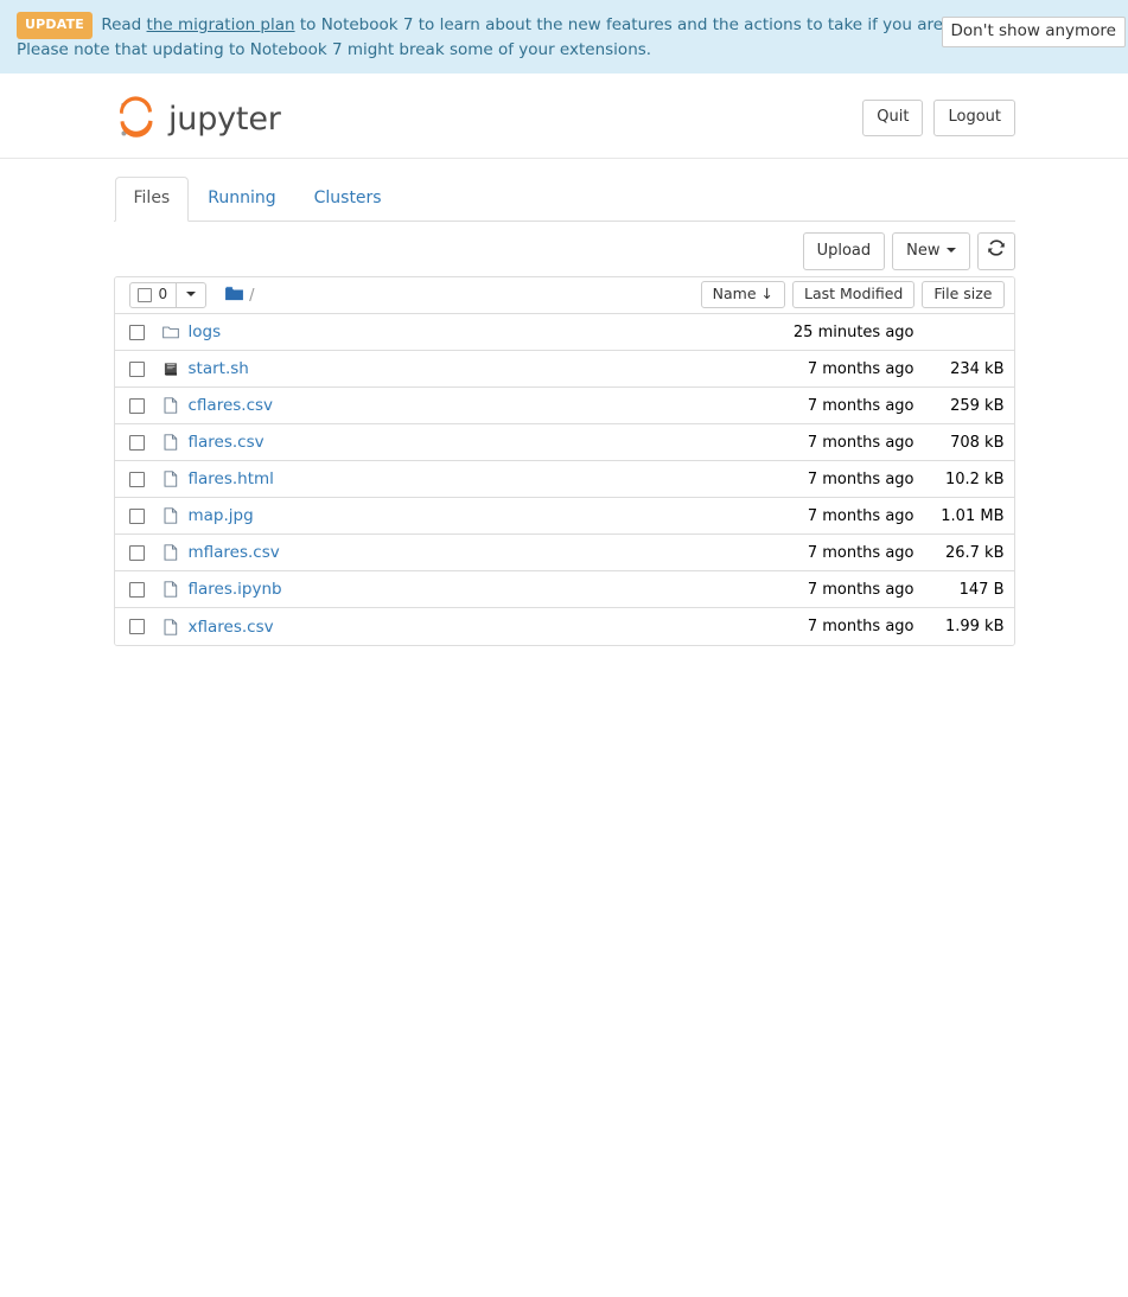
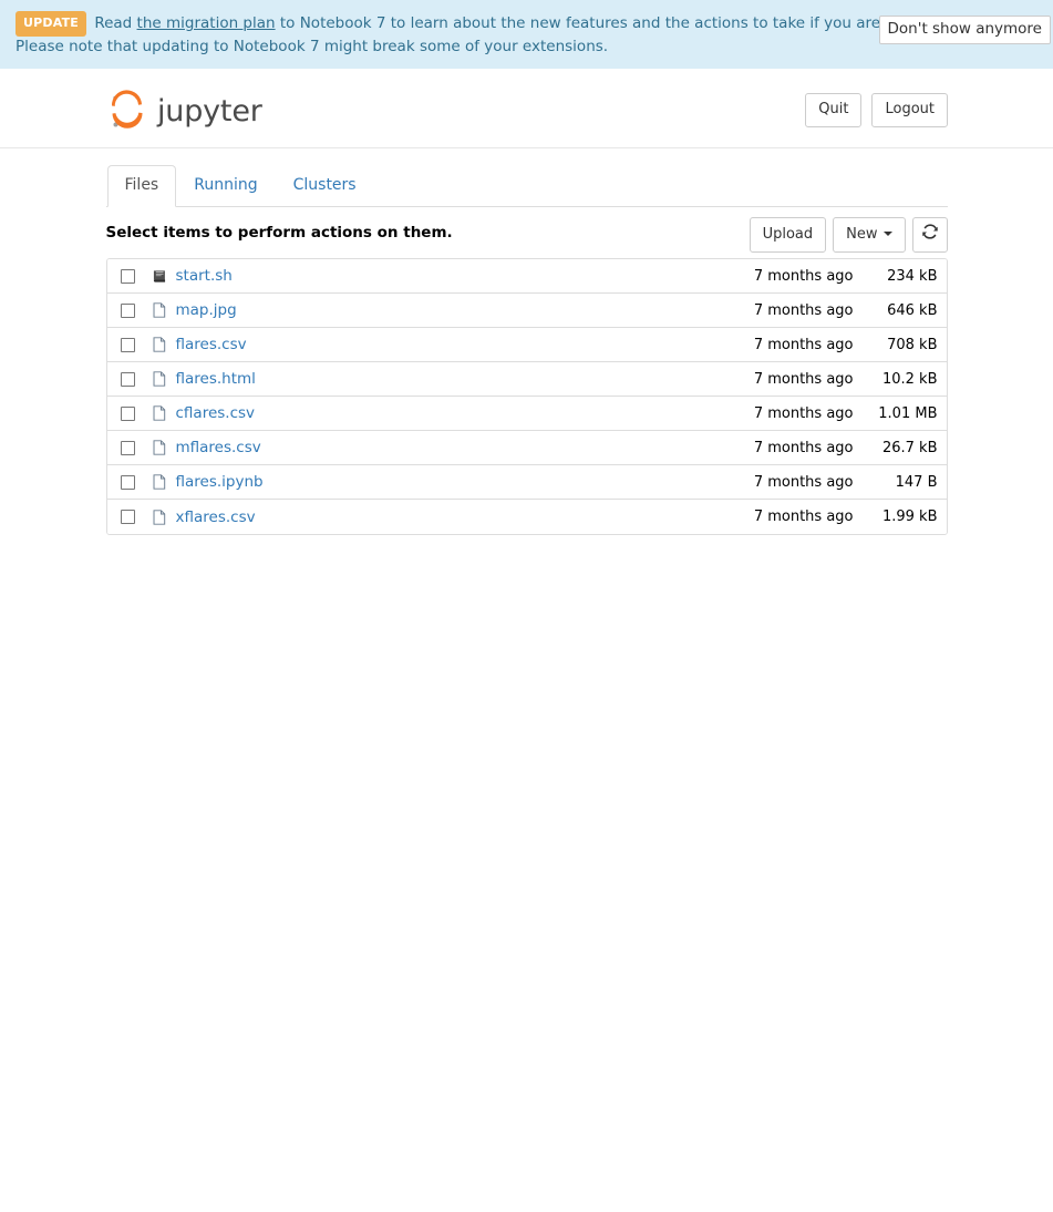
  UPDATE Read the migration plan to Notebook 7 to learn about the new features and the actions to take if you are Please note that updating to Notebook 7 might break some of your extensions.
  Don't show anymore
  jupyter
  Quit
  Logout
  Files
  Running
  Clusters
+ Select items to perform actions on them.
  Upload
  New
- 0
- /
- Name ↓
- Last Modified
- File size
- logs
- 25 minutes ago
  start.sh
  7 months ago
  234 kB
- cflares.csv
+ map.jpg
  7 months ago
- 259 kB
+ 646 kB
  flares.csv
  7 months ago
  708 kB
  flares.html
  7 months ago
  10.2 kB
- map.jpg
+ cflares.csv
  7 months ago
  1.01 MB
  mflares.csv
  7 months ago
  26.7 kB
  flares.ipynb
  7 months ago
  147 B
  xflares.csv
  7 months ago
  1.99 kB
